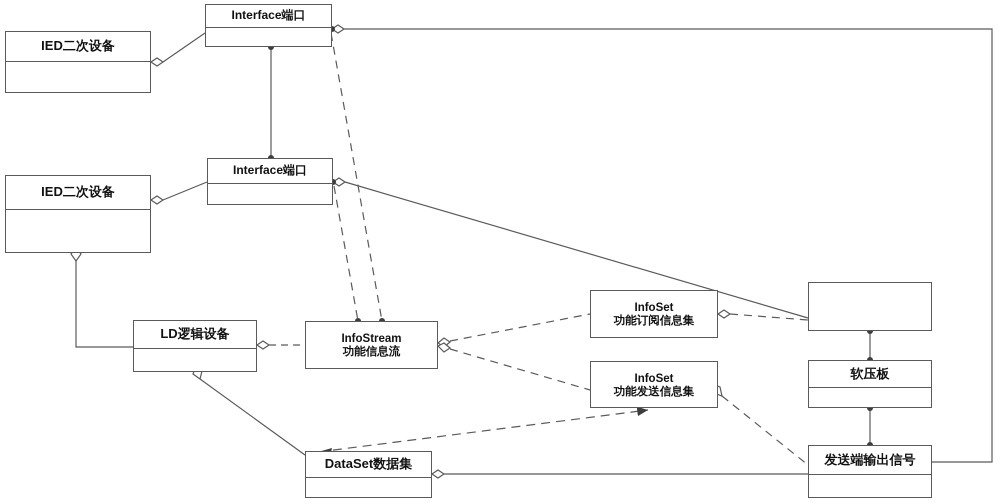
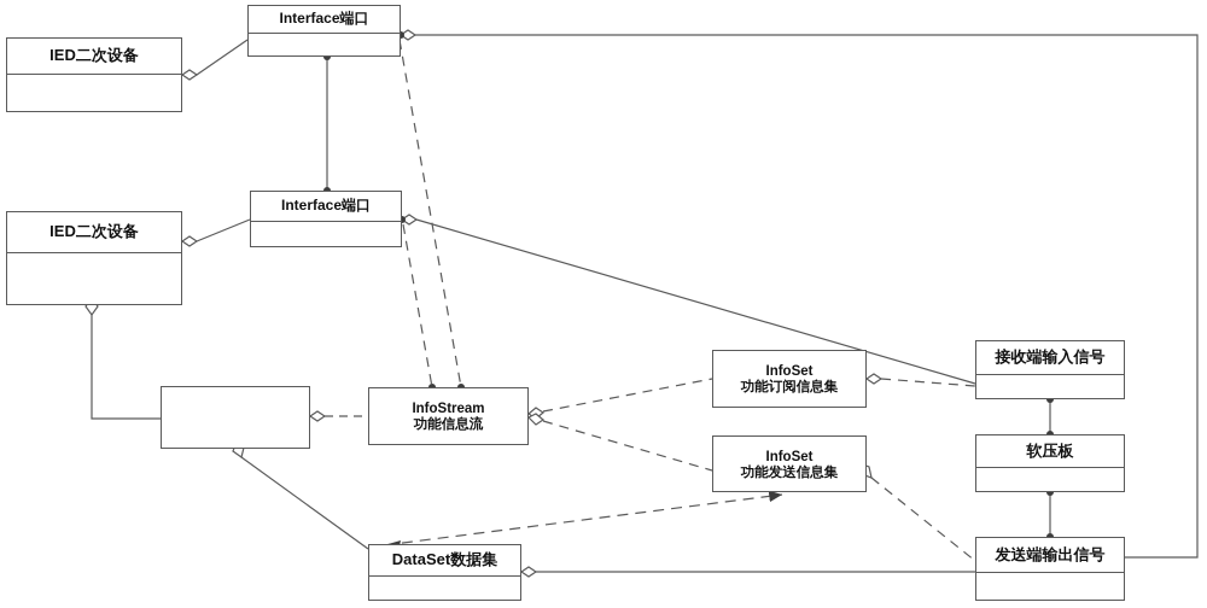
  IED二次设备
  Interface端口
  IED二次设备
  Interface端口
- LD逻辑设备
  InfoStream
  功能信息流
  InfoSet
  功能订阅信息集
  InfoSet
  功能发送信息集
+ 接收端输入信号
  软压板
  发送端输出信号
  DataSet数据集
